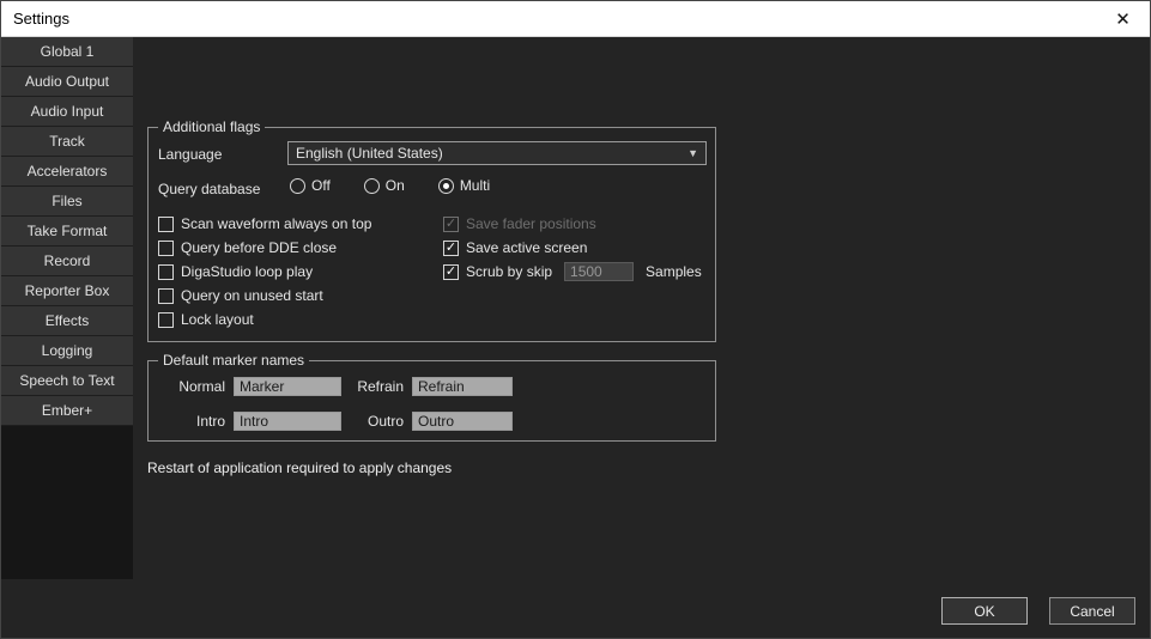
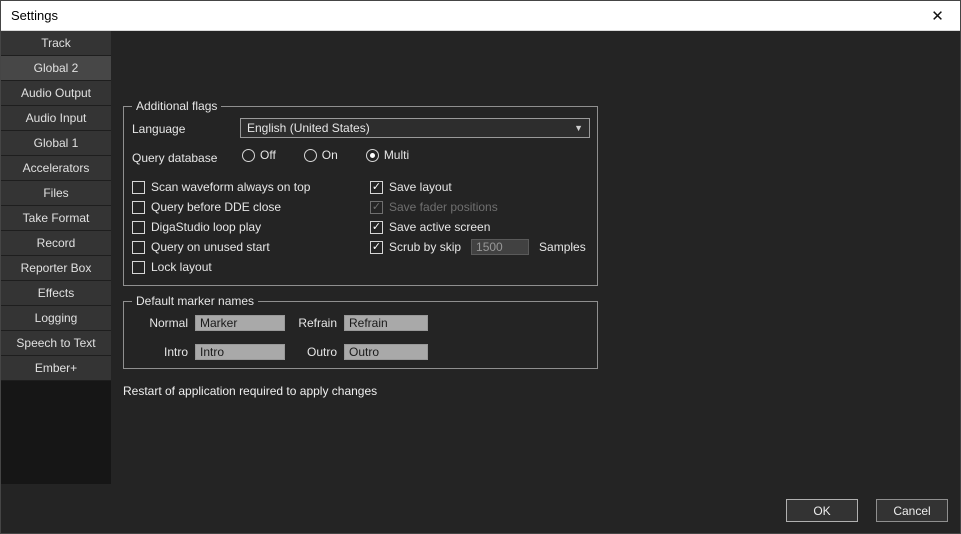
  Settings
  ✕
- Global 1
+ Track
+ Global 2
  Audio Output
  Audio Input
- Track
+ Global 1
  Accelerators
  Files
  Take Format
  Record
  Reporter Box
  Effects
  Logging
  Speech to Text
  Ember+
  Additional flags
  Language
  English (United States)
  ▼
  Query database
  Off
  On
  Multi
  Scan waveform always on top
  Query before DDE close
  DigaStudio loop play
  Query on unused start
  Lock layout
+ Save layout
  Save fader positions
  Save active screen
  Scrub by skip
  1500
  Samples
  Default marker names
  Normal
  Marker
  Refrain
  Refrain
  Intro
  Intro
  Outro
  Outro
  Restart of application required to apply changes
  OK
  Cancel
